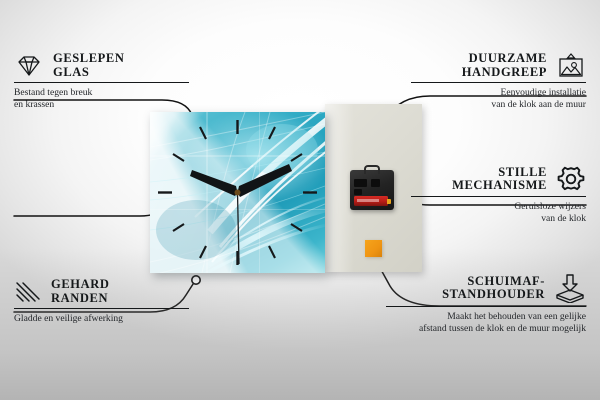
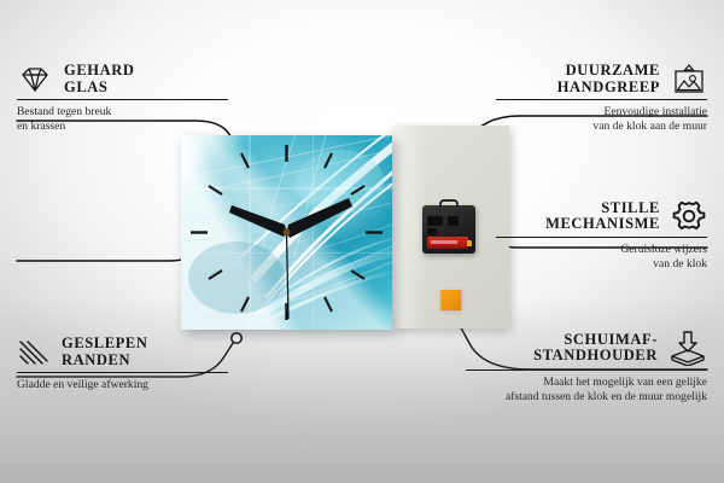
- GESLEPEN
+ GEHARD
  GLAS
  Bestand tegen breuk
  en krassen
- GEHARD
+ GESLEPEN
  RANDEN
  Gladde en veilige afwerking
  DUURZAME
  HANDGREEP
  Eenvoudige installatie
  van de klok aan de muur
  STILLE
  MECHANISME
  Geruisloze wijzers
  van de klok
  SCHUIMAF-
  STANDHOUDER
- Maakt het behouden van een gelijke
+ Maakt het mogelijk van een gelijke
  afstand tussen de klok en de muur mogelijk
